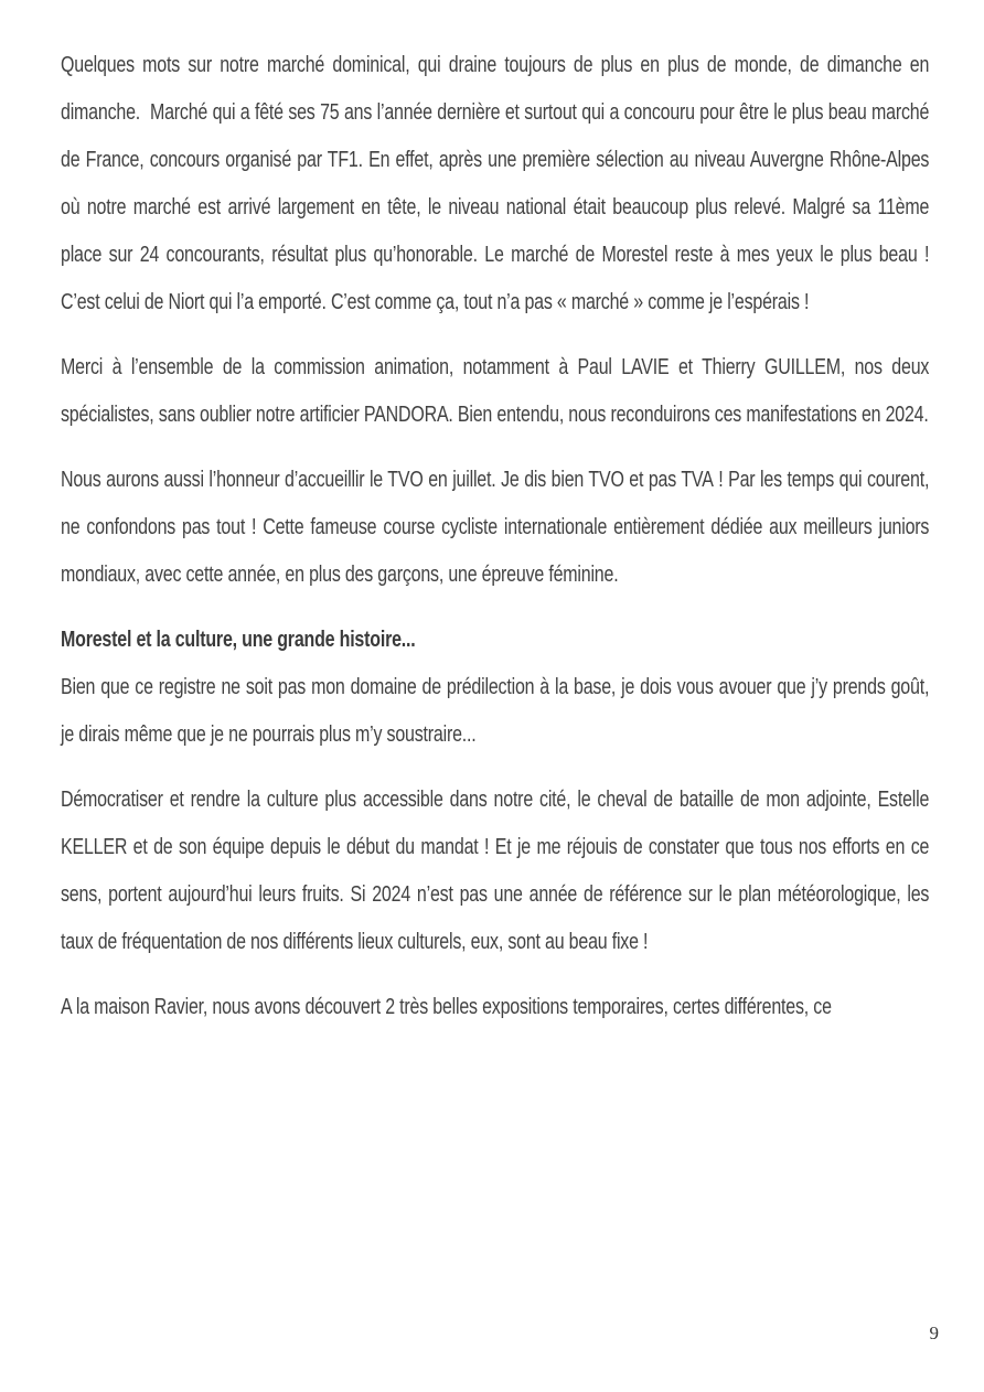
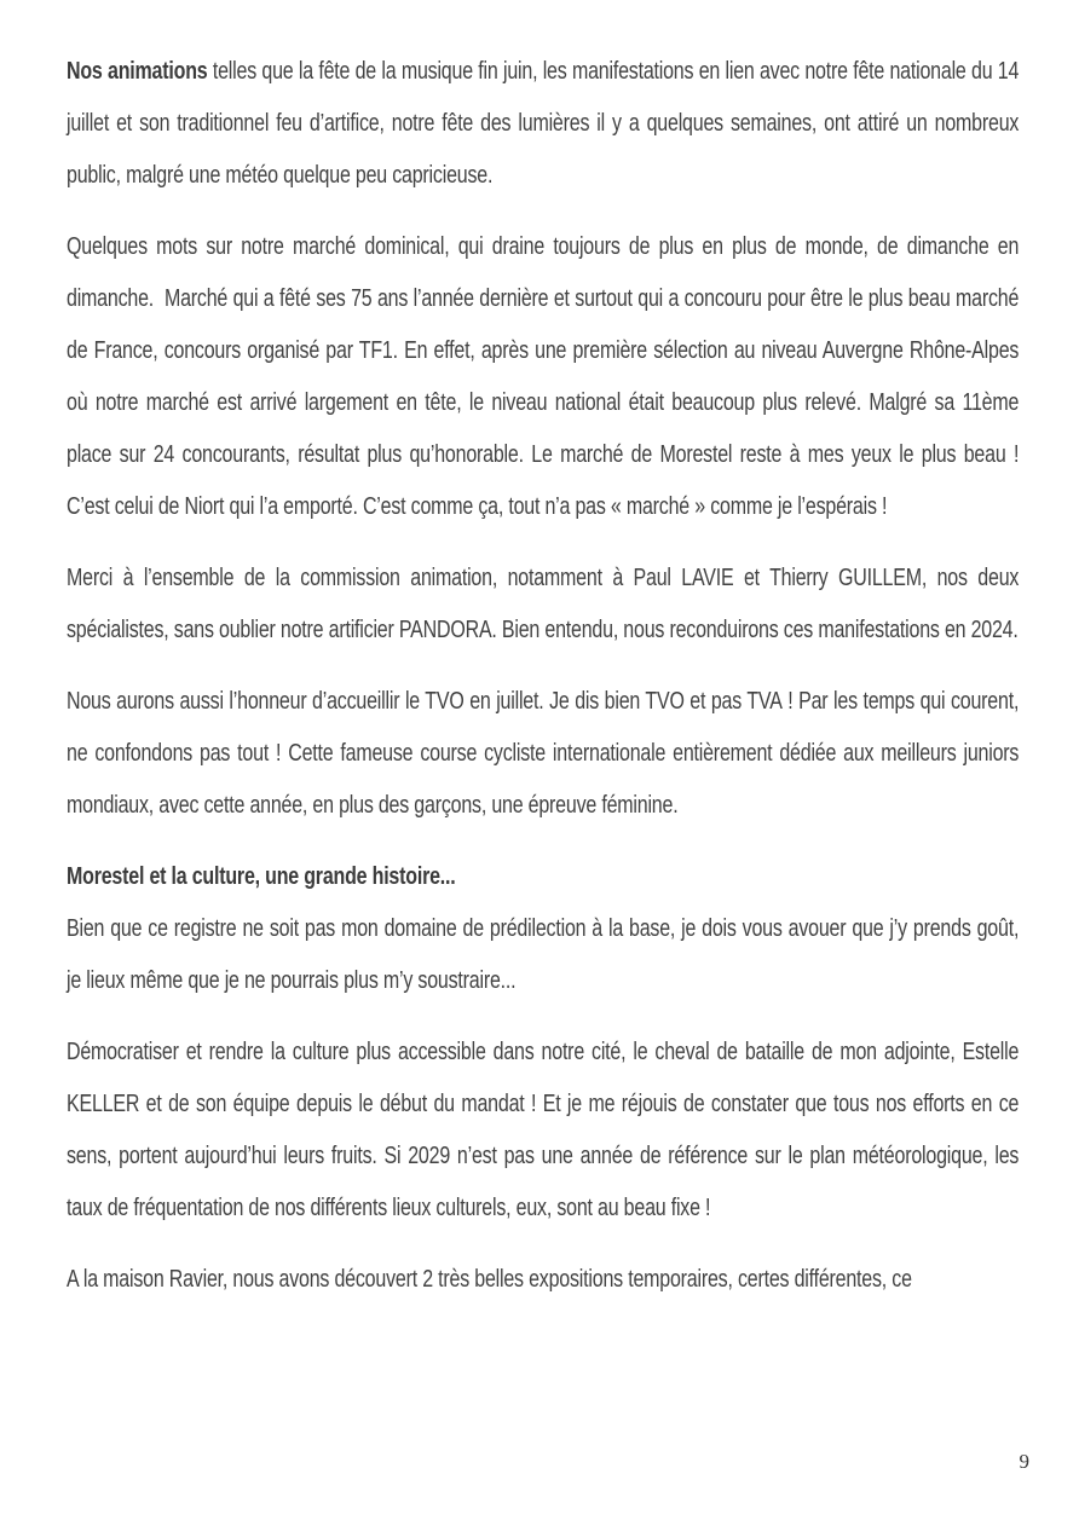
+ Nos animations telles que la fête de la musique fin juin, les manifestations en lien avec notre fête nationale du 14 juillet et son traditionnel feu d’artifice, notre fête des lumières il y a quelques semaines, ont attiré un nombreux public, malgré une météo quelque peu capricieuse.
  Quelques mots sur notre marché dominical, qui draine toujours de plus en plus de monde, de dimanche en dimanche. Marché qui a fêté ses 75 ans l’année dernière et surtout qui a concouru pour être le plus beau marché de France, concours organisé par TF1. En effet, après une première sélection au niveau Auvergne Rhône-Alpes où notre marché est arrivé largement en tête, le niveau national était beaucoup plus relevé. Malgré sa 11ème place sur 24 concourants, résultat plus qu’honorable. Le marché de Morestel reste à mes yeux le plus beau ! C’est celui de Niort qui l’a emporté. C’est comme ça, tout n’a pas « marché » comme je l’espérais !
  Merci à l’ensemble de la commission animation, notamment à Paul LAVIE et Thierry GUILLEM, nos deux spécialistes, sans oublier notre artificier PANDORA. Bien entendu, nous reconduirons ces manifestations en 2024.
  Nous aurons aussi l’honneur d’accueillir le TVO en juillet. Je dis bien TVO et pas TVA ! Par les temps qui courent, ne confondons pas tout ! Cette fameuse course cycliste internationale entièrement dédiée aux meilleurs juniors mondiaux, avec cette année, en plus des garçons, une épreuve féminine.
  Morestel et la culture, une grande histoire...
- Bien que ce registre ne soit pas mon domaine de prédilection à la base, je dois vous avouer que j’y prends goût, je dirais même que je ne pourrais plus m’y soustraire...
+ Bien que ce registre ne soit pas mon domaine de prédilection à la base, je dois vous avouer que j’y prends goût, je lieux même que je ne pourrais plus m’y soustraire...
- Démocratiser et rendre la culture plus accessible dans notre cité, le cheval de bataille de mon adjointe, Estelle KELLER et de son équipe depuis le début du mandat ! Et je me réjouis de constater que tous nos efforts en ce sens, portent aujourd’hui leurs fruits. Si 2024 n’est pas une année de référence sur le plan météorologique, les taux de fréquentation de nos différents lieux culturels, eux, sont au beau fixe !
+ Démocratiser et rendre la culture plus accessible dans notre cité, le cheval de bataille de mon adjointe, Estelle KELLER et de son équipe depuis le début du mandat ! Et je me réjouis de constater que tous nos efforts en ce sens, portent aujourd’hui leurs fruits. Si 2029 n’est pas une année de référence sur le plan météorologique, les taux de fréquentation de nos différents lieux culturels, eux, sont au beau fixe !
  A la maison Ravier, nous avons découvert 2 très belles expositions temporaires, certes différentes, ce
  9
